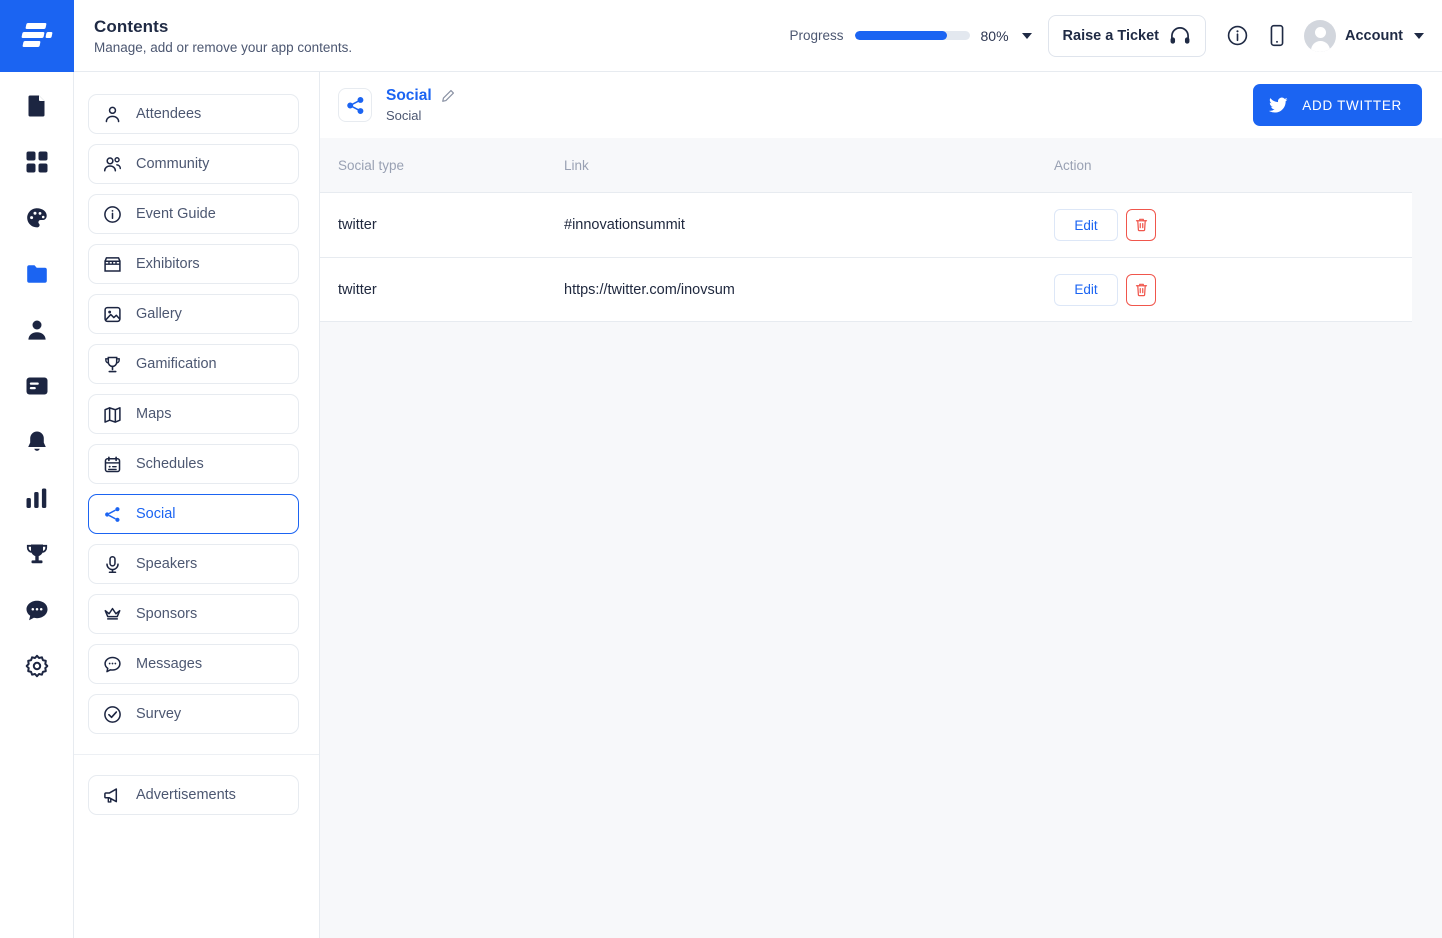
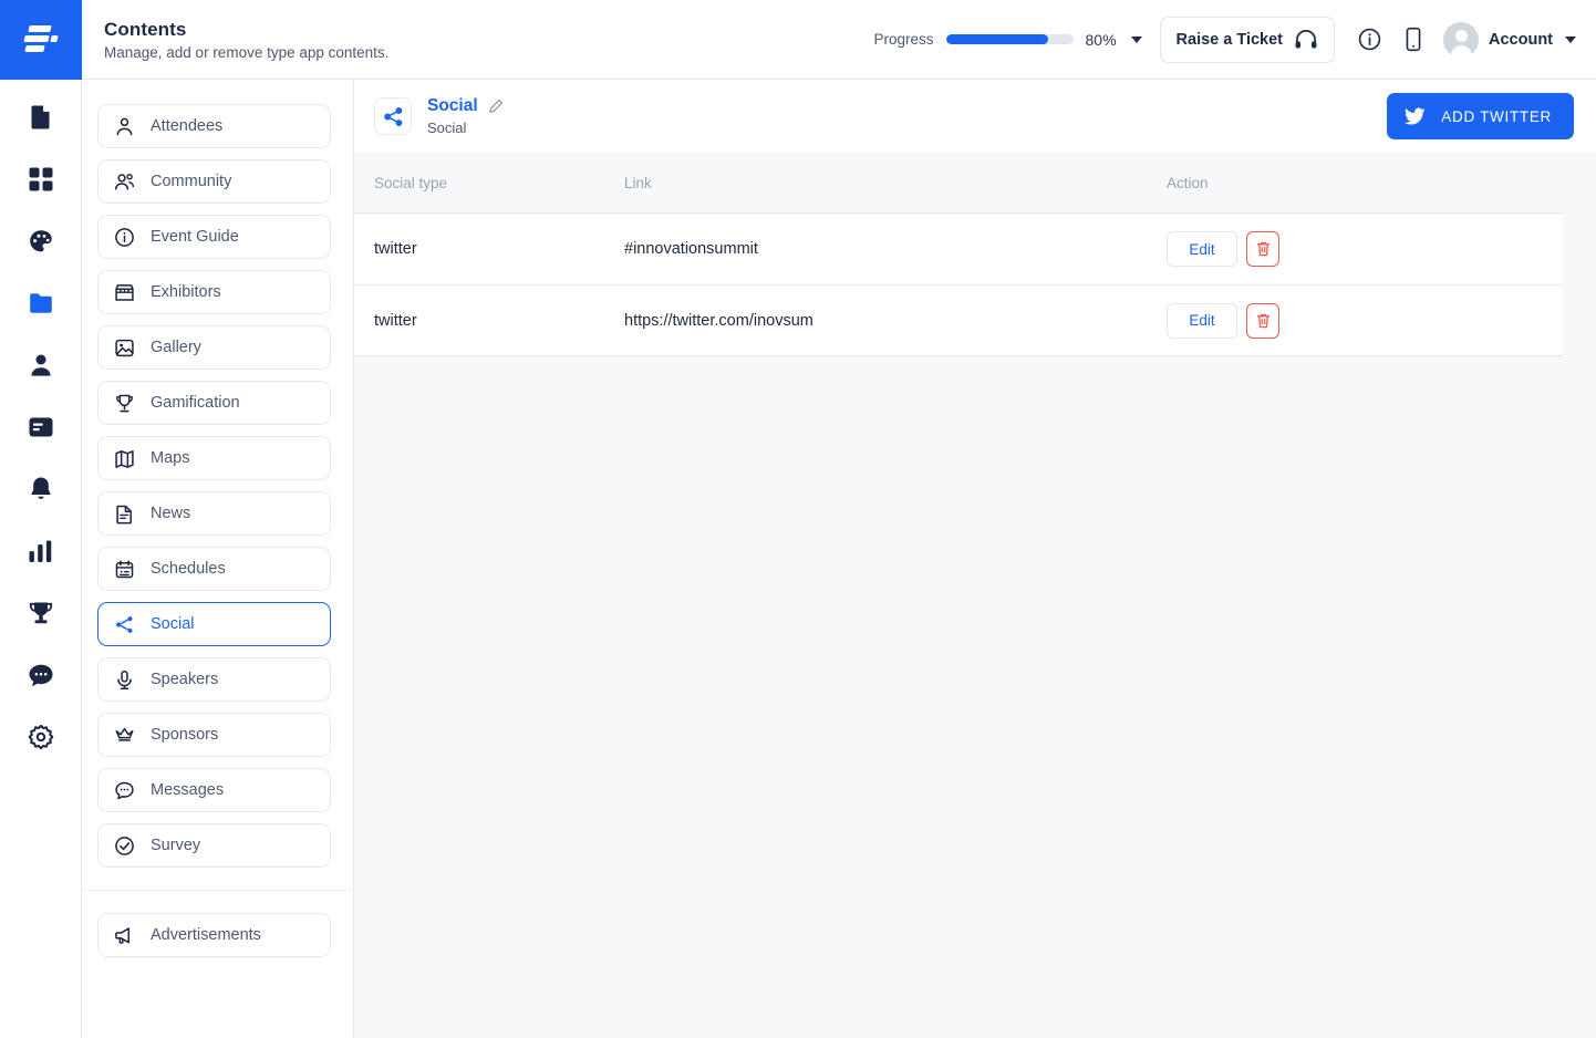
  Contents
- Manage, add or remove your app contents.
+ Manage, add or remove type app contents.
  Progress
  80%
  Raise a Ticket
  Account
  Attendees
  Community
  Event Guide
  Exhibitors
  Gallery
  Gamification
  Maps
+ News
  Schedules
  Social
  Speakers
  Sponsors
  Messages
  Survey
  Advertisements
  Social
  Social
  ADD TWITTER
  Social type
  Link
  Action
  twitter
  #innovationsummit
  Edit
  twitter
  https://twitter.com/inovsum
  Edit
